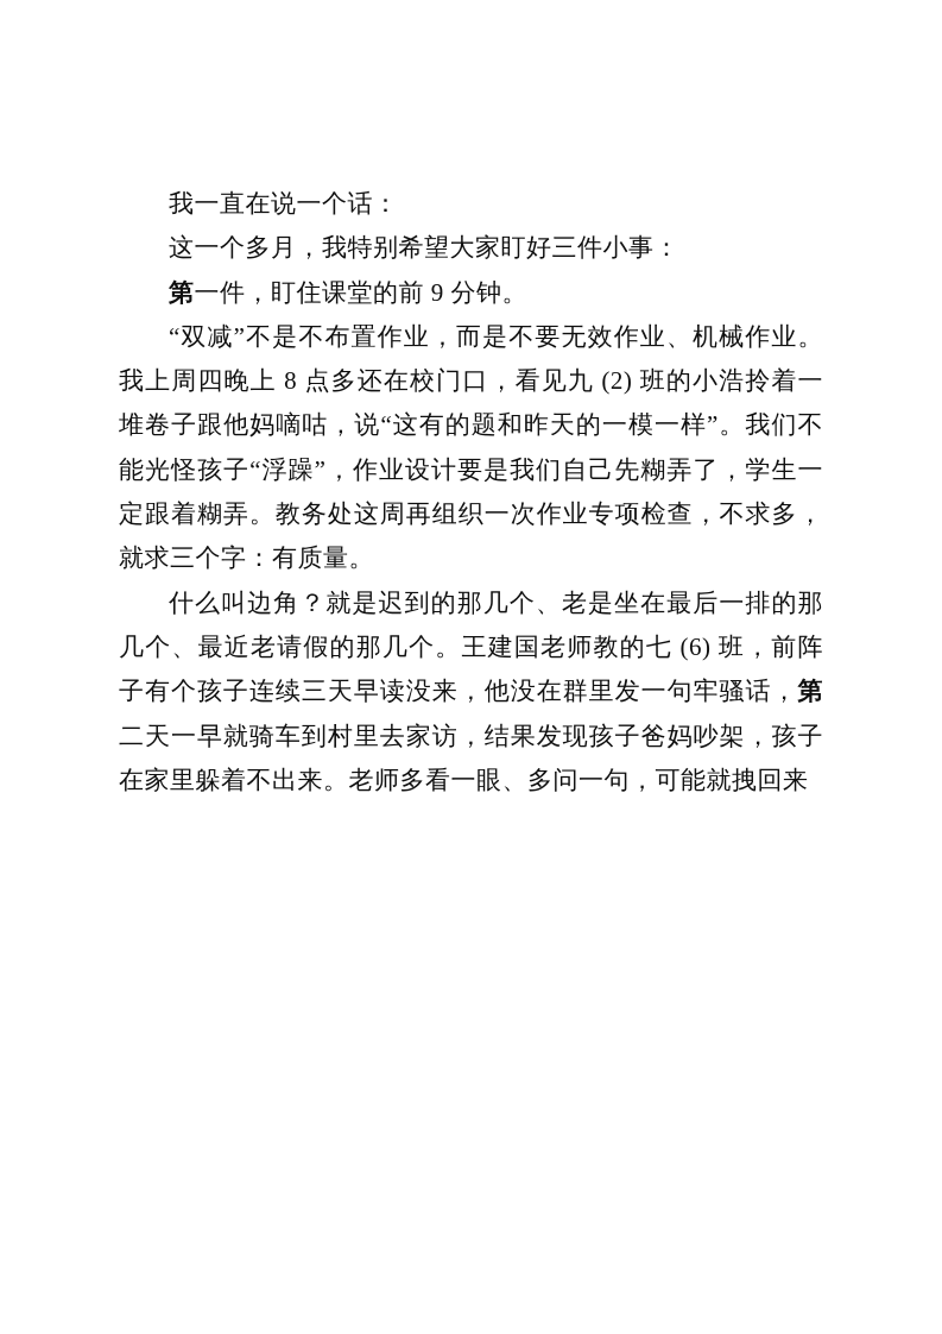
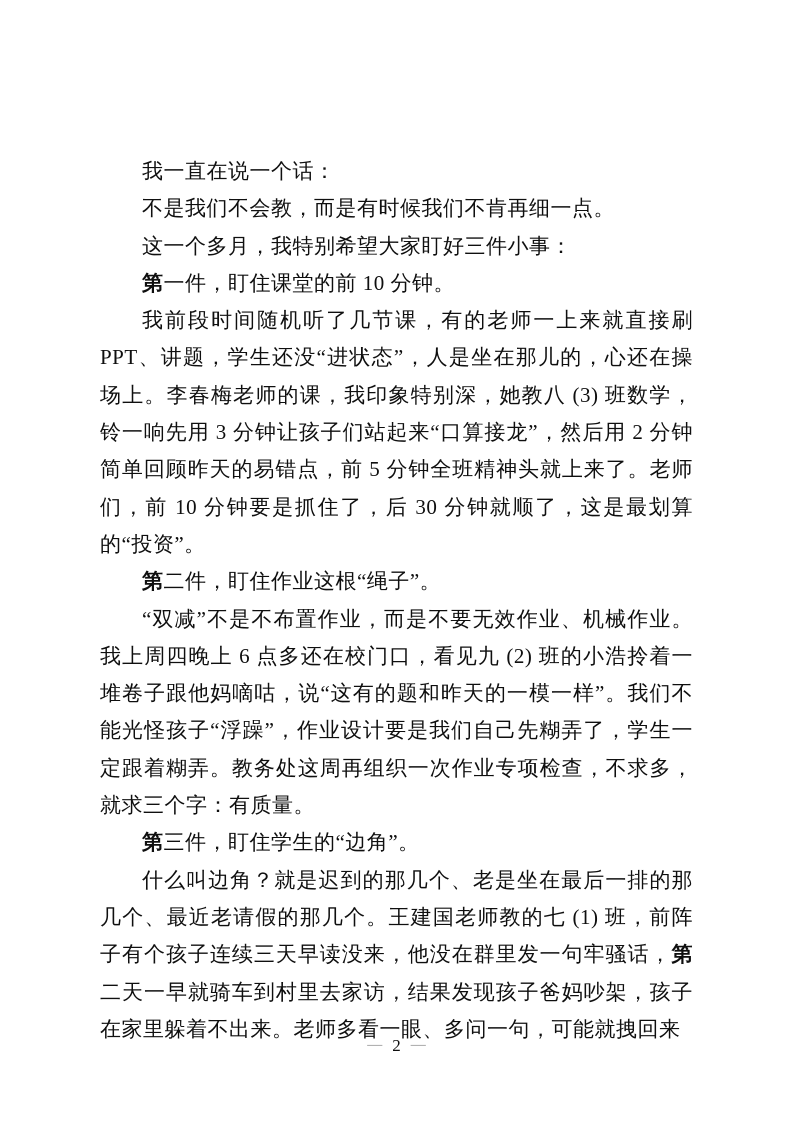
  我一直在说一个话：
+ 不是我们不会教，而是有时候我们不肯再细一点。
  这一个多月，我特别希望大家盯好三件小事：
- 第一件，盯住课堂的前 9 分钟。
+ 第一件，盯住课堂的前 10 分钟。
+ 我前段时间随机听了几节课，有的老师一上来就直接刷 PPT、讲题，学生还没“进状态”，人是坐在那儿的，心还在操场上。李春梅老师的课，我印象特别深，她教八 (3) 班数学，铃一响先用 3 分钟让孩子们站起来“口算接龙”，然后用 2 分钟简单回顾昨天的易错点，前 5 分钟全班精神头就上来了。老师们，前 10 分钟要是抓住了，后 30 分钟就顺了，这是最划算的“投资”。
+ 第二件，盯住作业这根“绳子”。
- “双减”不是不布置作业，而是不要无效作业、机械作业。我上周四晚上 8 点多还在校门口，看见九 (2) 班的小浩拎着一堆卷子跟他妈嘀咕，说“这有的题和昨天的一模一样”。我们不能光怪孩子“浮躁”，作业设计要是我们自己先糊弄了，学生一定跟着糊弄。教务处这周再组织一次作业专项检查，不求多，就求三个字：有质量。
+ “双减”不是不布置作业，而是不要无效作业、机械作业。我上周四晚上 6 点多还在校门口，看见九 (2) 班的小浩拎着一堆卷子跟他妈嘀咕，说“这有的题和昨天的一模一样”。我们不能光怪孩子“浮躁”，作业设计要是我们自己先糊弄了，学生一定跟着糊弄。教务处这周再组织一次作业专项检查，不求多，就求三个字：有质量。
+ 第三件，盯住学生的“边角”。
- 什么叫边角？就是迟到的那几个、老是坐在最后一排的那几个、最近老请假的那几个。王建国老师教的七 (6) 班，前阵子有个孩子连续三天早读没来，他没在群里发一句牢骚话，第二天一早就骑车到村里去家访，结果发现孩子爸妈吵架，孩子在家里躲着不出来。老师多看一眼、多问一句，可能就拽回来
+ 什么叫边角？就是迟到的那几个、老是坐在最后一排的那几个、最近老请假的那几个。王建国老师教的七 (1) 班，前阵子有个孩子连续三天早读没来，他没在群里发一句牢骚话，第二天一早就骑车到村里去家访，结果发现孩子爸妈吵架，孩子在家里躲着不出来。老师多看一眼、多问一句，可能就拽回来
+ — 2 —
